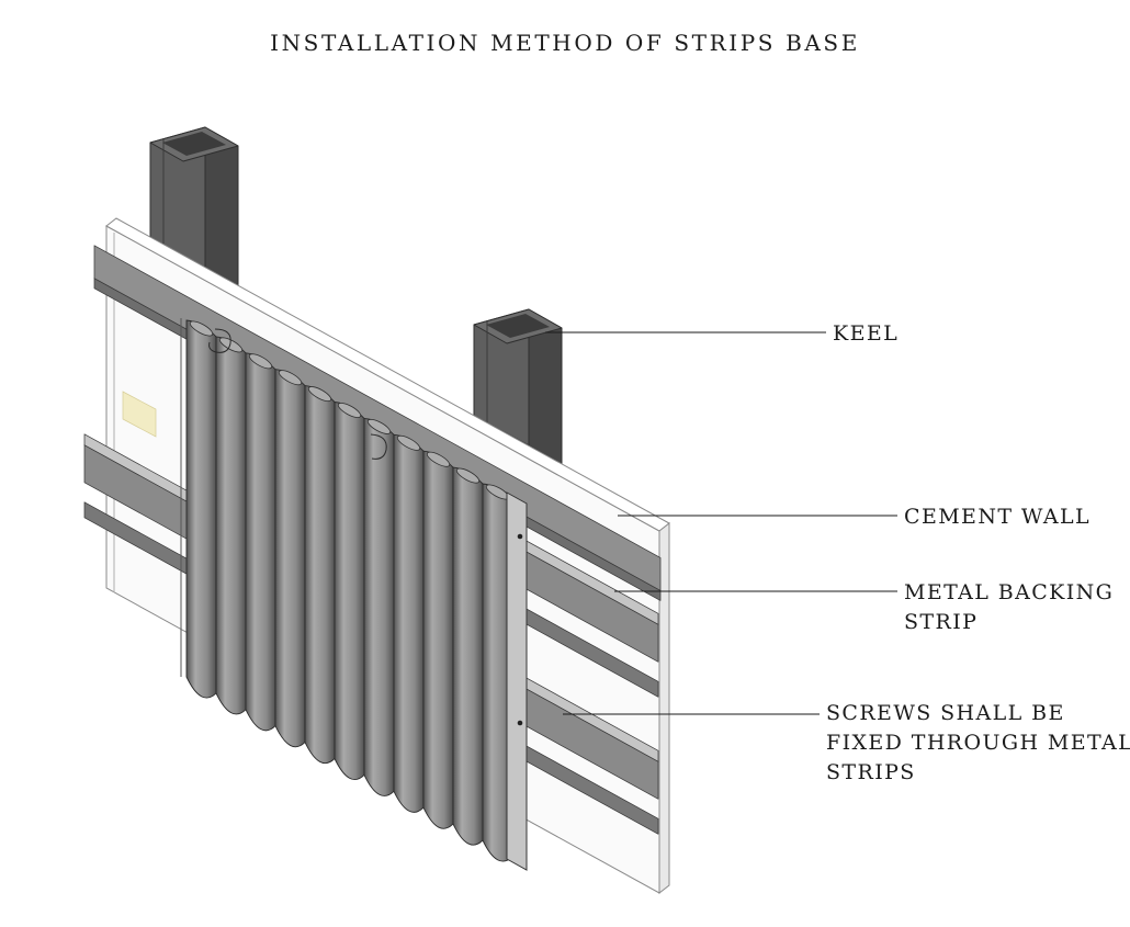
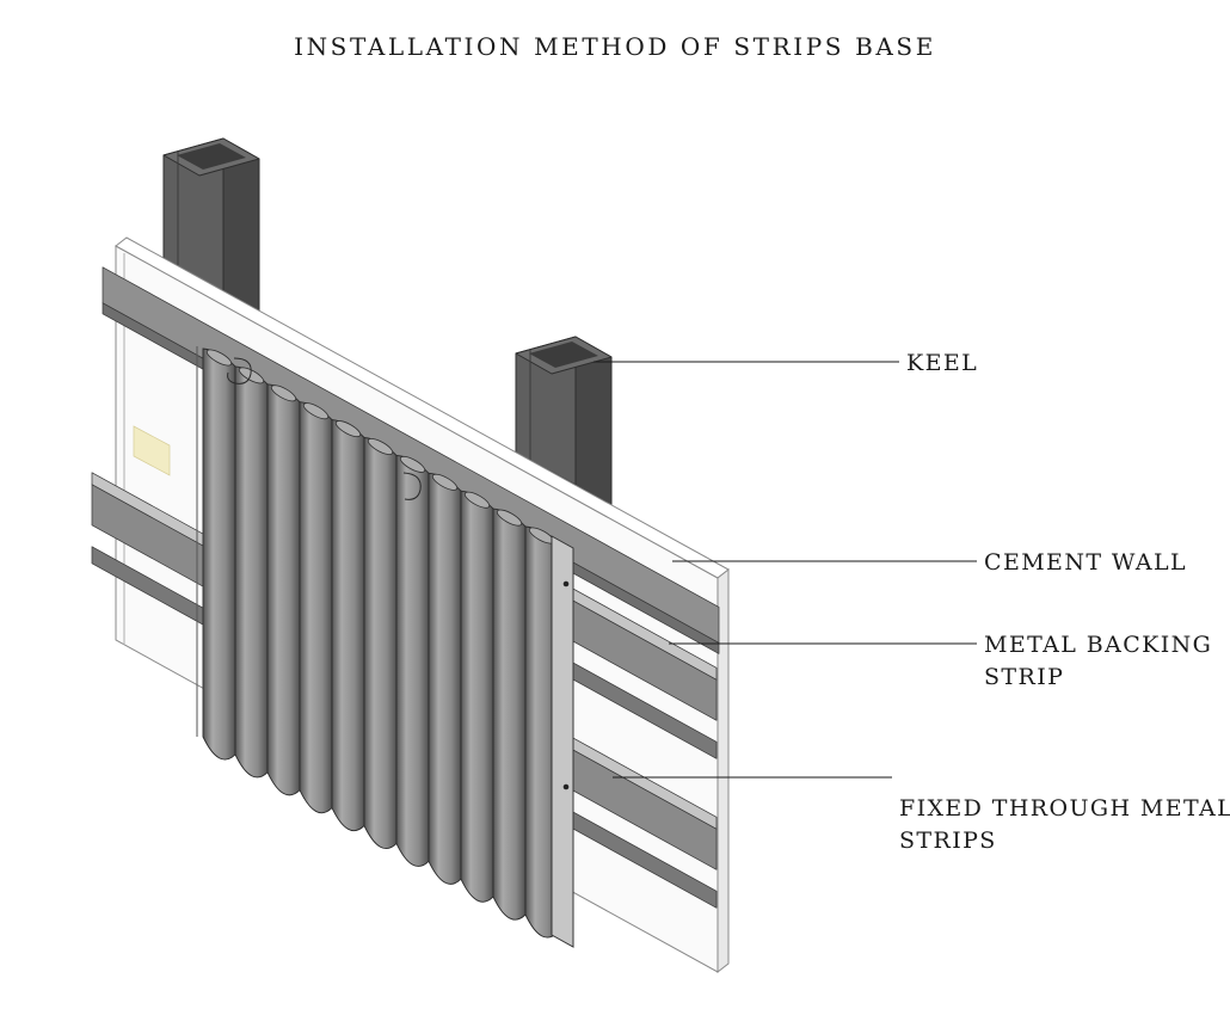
  INSTALLATION METHOD OF STRIPS BASE
  KEEL
  CEMENT WALL
  METAL BACKING
  STRIP
- SCREWS SHALL BE
  FIXED THROUGH METAL
  STRIPS
